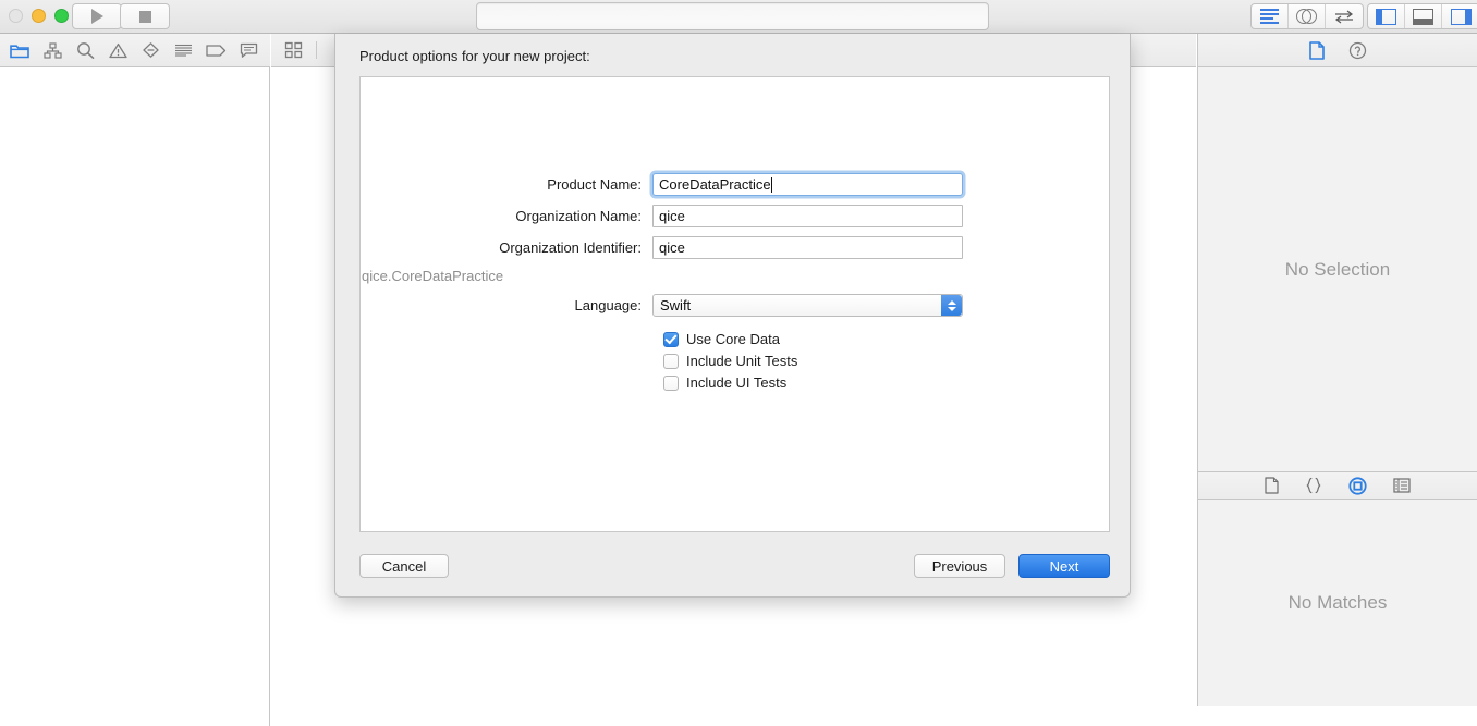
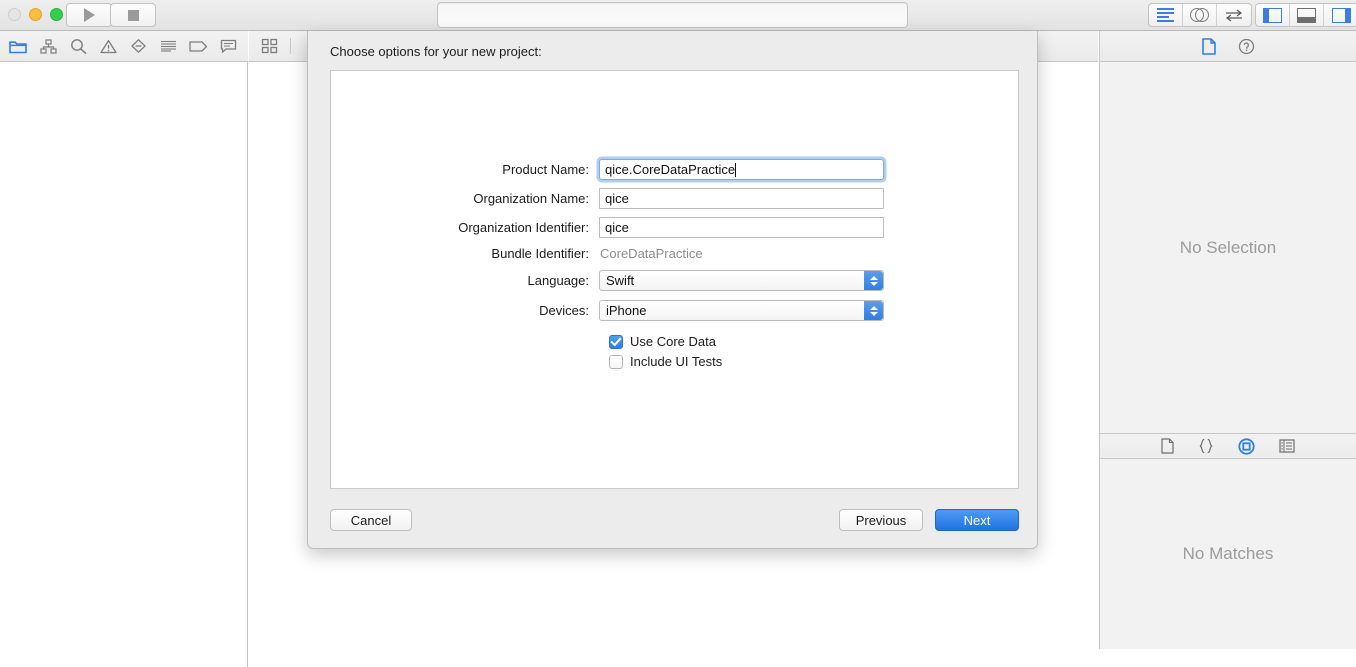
  No Selection
  No Matches
- Product options for your new project:
+ Choose options for your new project:
  Product Name:
- CoreDataPractice
+ qice.CoreDataPractice
  Organization Name:
  qice
  Organization Identifier:
  qice
+ Bundle Identifier:
- qice.CoreDataPractice
+ CoreDataPractice
  Language:
  Swift
+ Devices:
+ iPhone
  Use Core Data
- Include Unit Tests
  Include UI Tests
  Cancel
  Previous
  Next
